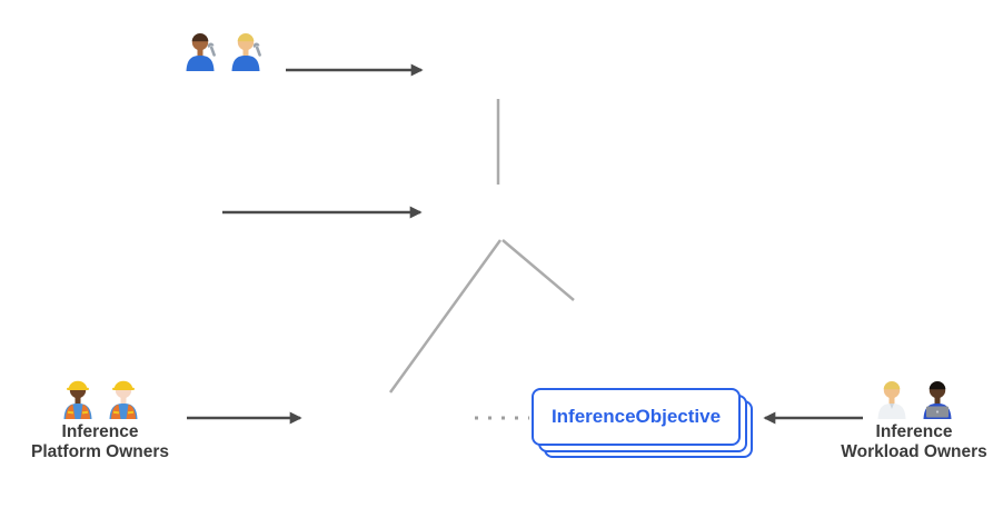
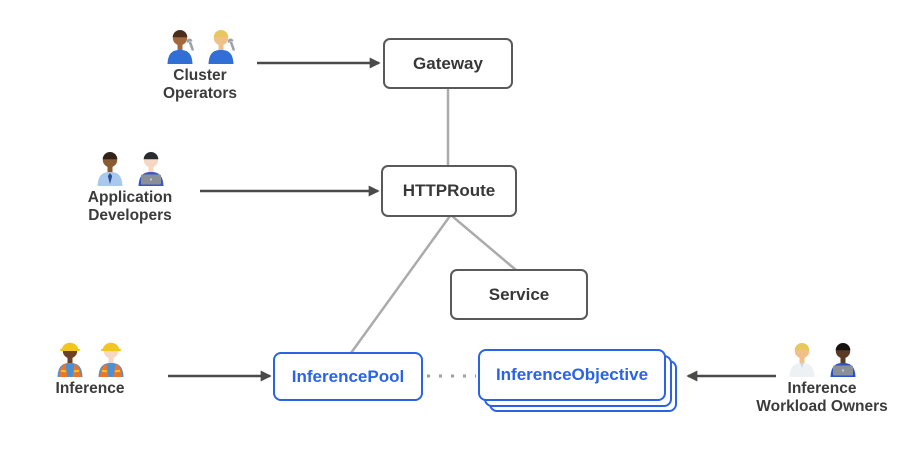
+ Gateway
+ HTTPRoute
+ Service
+ InferencePool
  InferenceObjective
+ Cluster
+ Operators
+ Application
+ Developers
  Inference
- Platform Owners
  Inference
  Workload Owners
